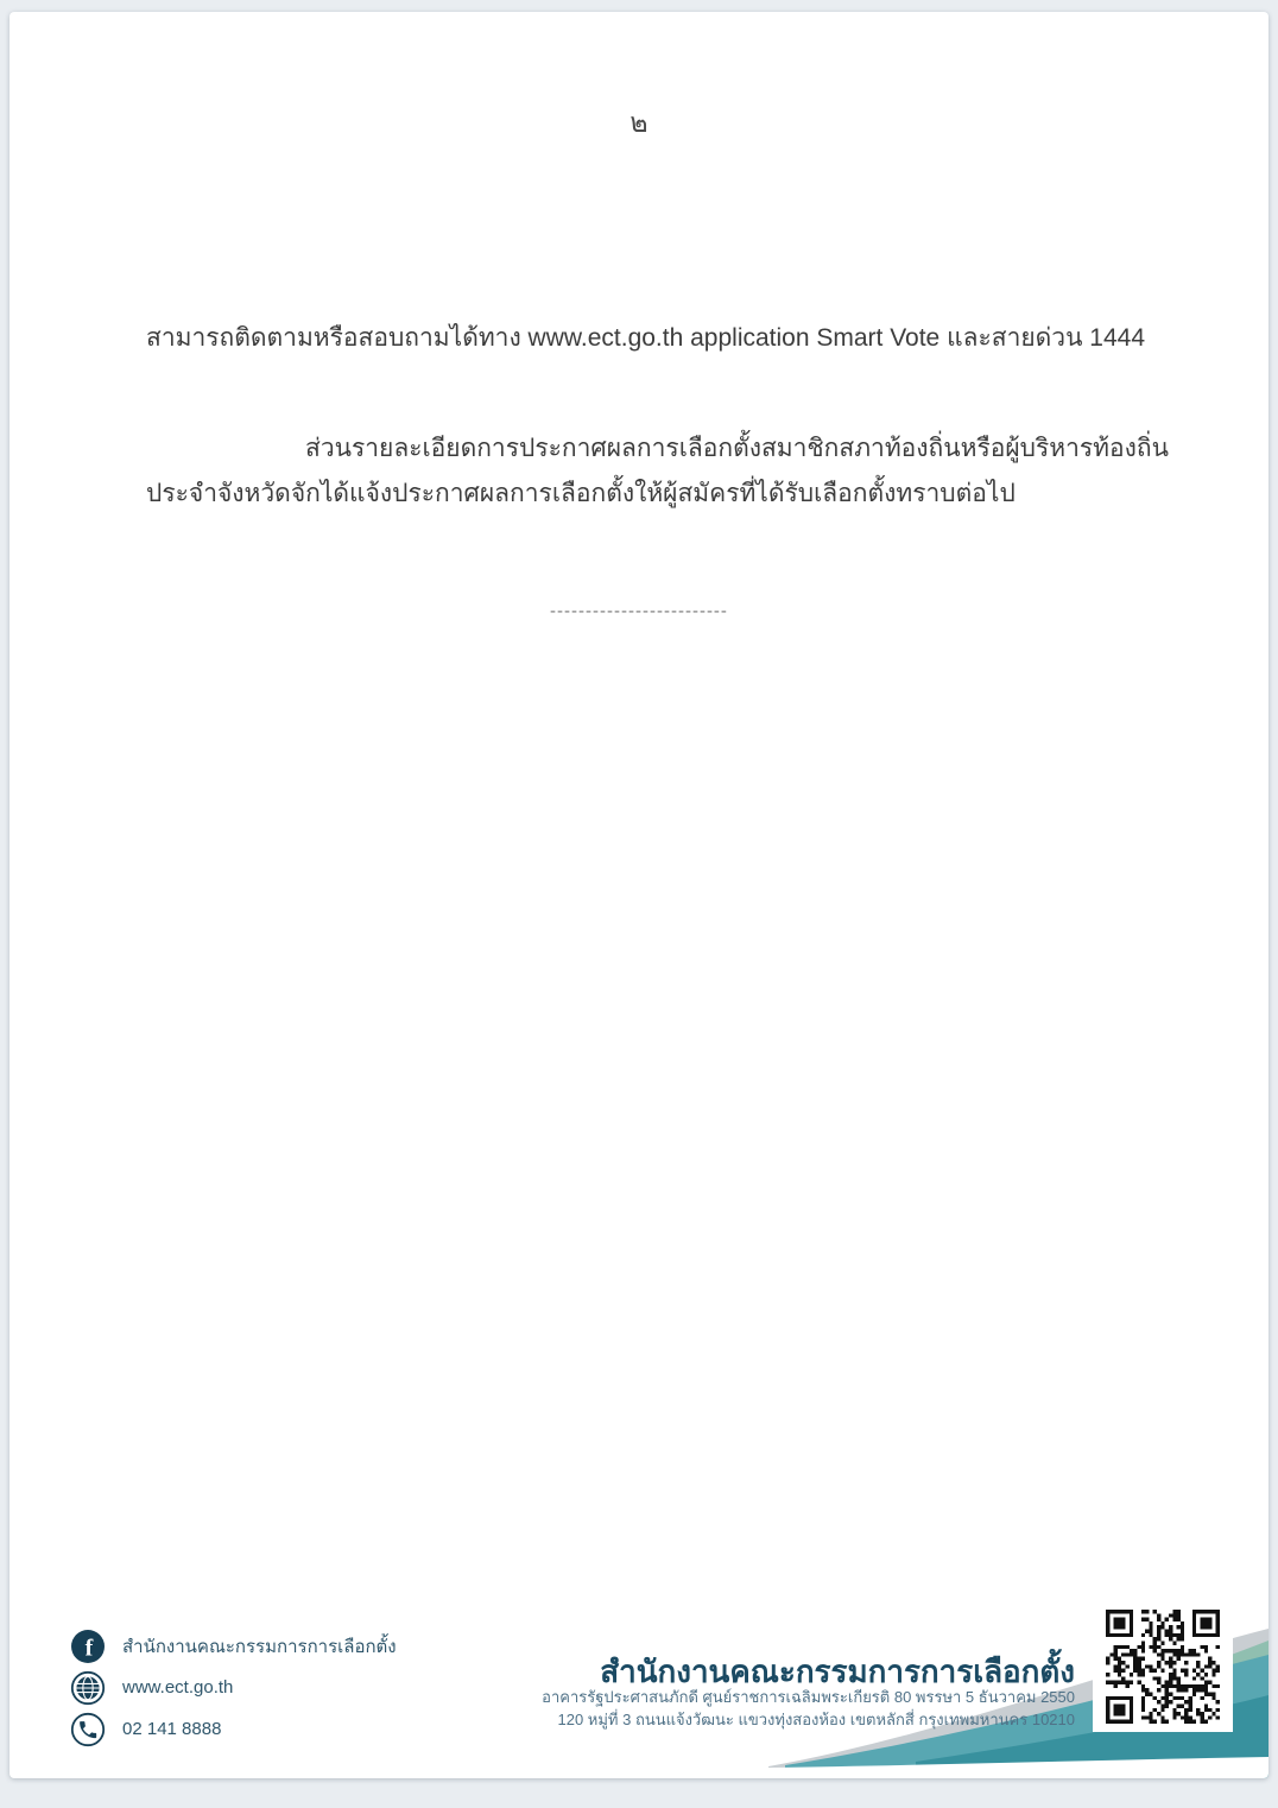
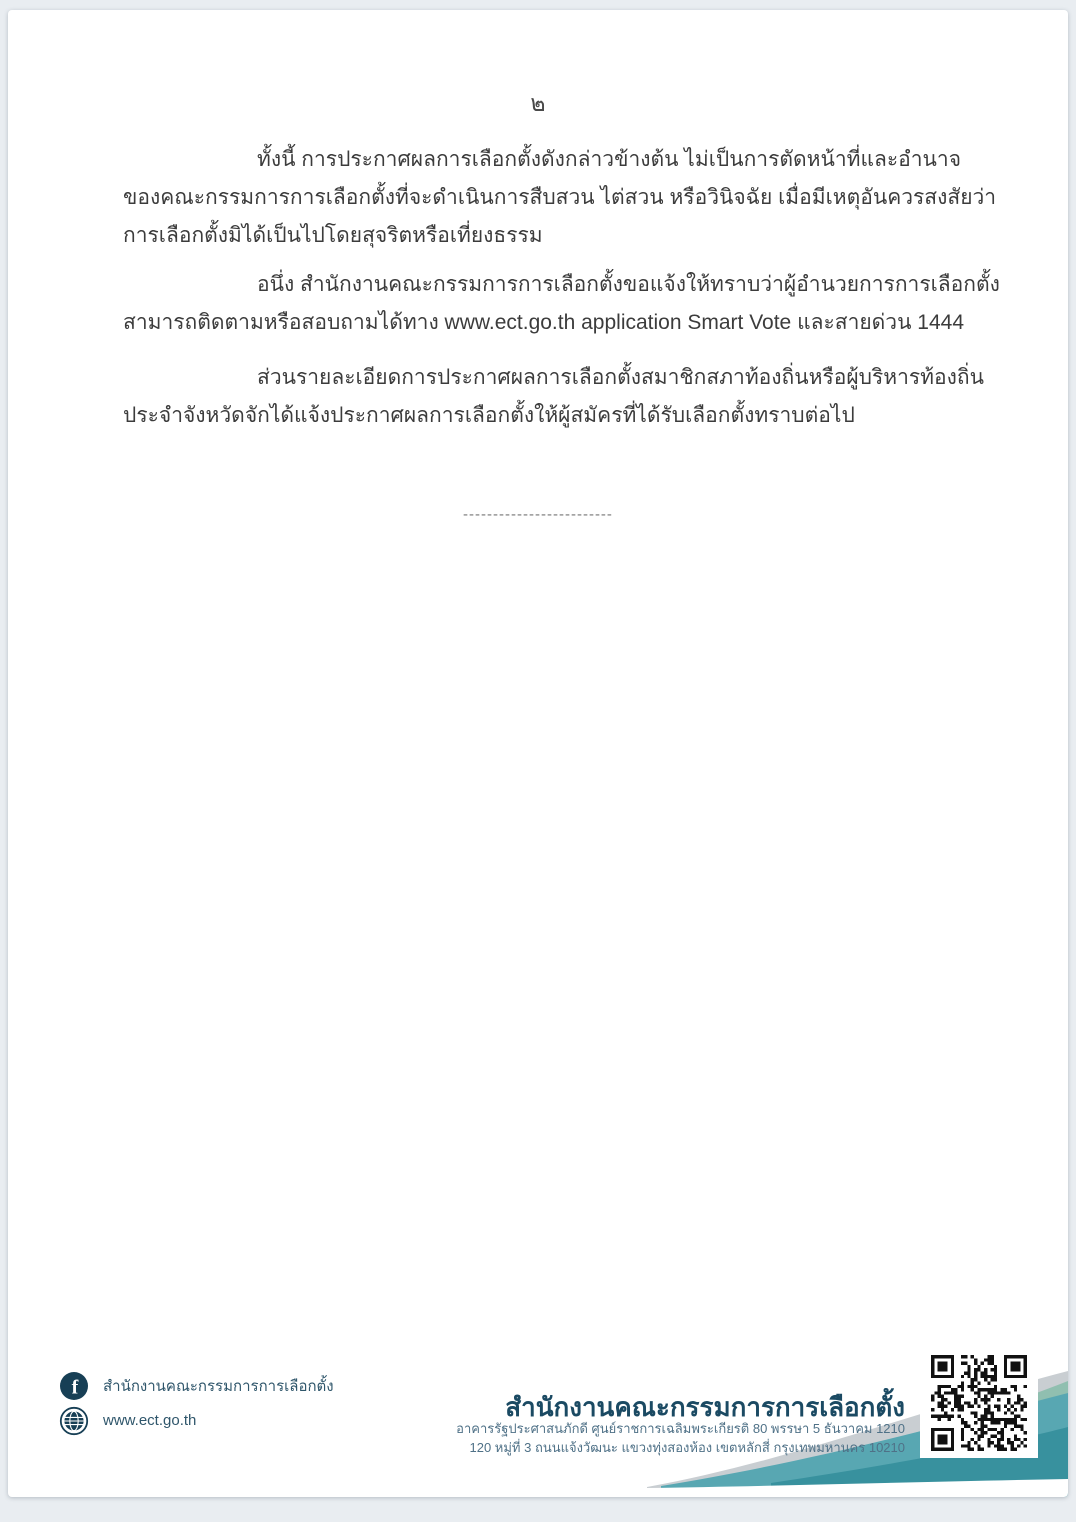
  ๒
+ ทั้งนี้ การประกาศผลการเลือกตั้งดังกล่าวข้างต้น ไม่เป็นการตัดหน้าที่และอำนาจ
+ ของคณะกรรมการการเลือกตั้งที่จะดำเนินการสืบสวน ไต่สวน หรือวินิจฉัย เมื่อมีเหตุอันควรสงสัยว่า
+ การเลือกตั้งมิได้เป็นไปโดยสุจริตหรือเที่ยงธรรม
+ อนึ่ง สำนักงานคณะกรรมการการเลือกตั้งขอแจ้งให้ทราบว่าผู้อำนวยการการเลือกตั้ง
  สามารถติดตามหรือสอบถามได้ทาง www.ect.go.th application Smart Vote และสายด่วน 1444
  ส่วนรายละเอียดการประกาศผลการเลือกตั้งสมาชิกสภาท้องถิ่นหรือผู้บริหารท้องถิ่น
  ประจำจังหวัดจักได้แจ้งประกาศผลการเลือกตั้งให้ผู้สมัครที่ได้รับเลือกตั้งทราบต่อไป
  -------------------------
  f
  สำนักงานคณะกรรมการการเลือกตั้ง
  www.ect.go.th
- 02 141 8888
  สำนักงานคณะกรรมการการเลือกตั้ง
- อาคารรัฐประศาสนภักดี ศูนย์ราชการเฉลิมพระเกียรติ 80 พรรษา 5 ธันวาคม 2550
+ อาคารรัฐประศาสนภักดี ศูนย์ราชการเฉลิมพระเกียรติ 80 พรรษา 5 ธันวาคม 1210
  120 หมู่ที่ 3 ถนนแจ้งวัฒนะ แขวงทุ่งสองห้อง เขตหลักสี่ กรุงเทพมหานคร 10210
